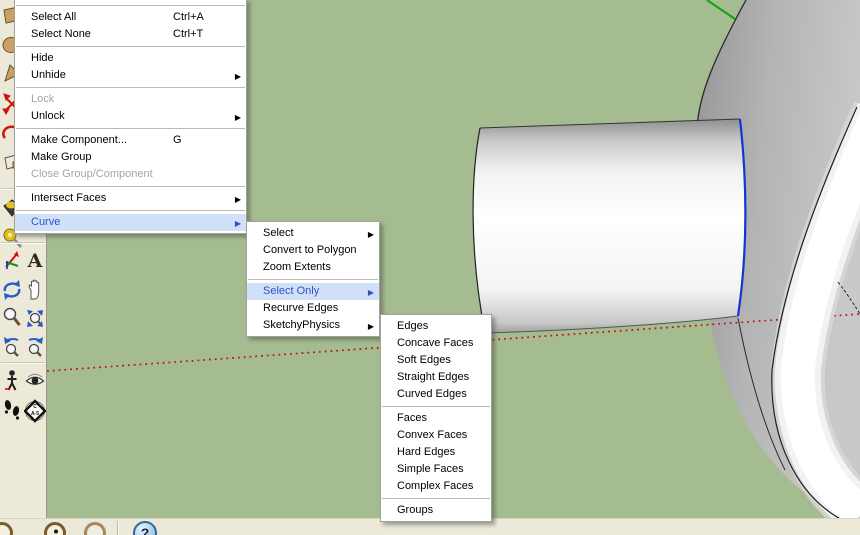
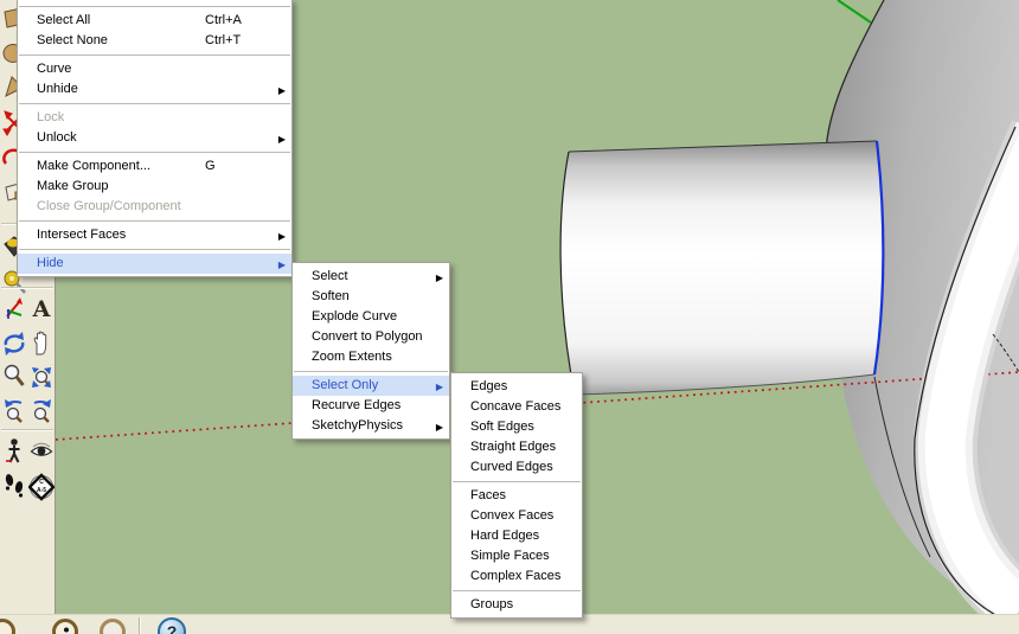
  A
  Select All
  Ctrl+A
  Select None
  Ctrl+T
- Hide
+ Curve
  Unhide
  ▶
  Lock
  Unlock
  ▶
  Make Component...
  G
  Make Group
  Close Group/Component
  Intersect Faces
  ▶
- Curve
+ Hide
  ▶
  Select
  ▶
+ Soften
+ Explode Curve
  Convert to Polygon
  Zoom Extents
  Select Only
  ▶
  Recurve Edges
  SketchyPhysics
  ▶
  Edges
  Concave Faces
  Soft Edges
  Straight Edges
  Curved Edges
  Faces
  Convex Faces
  Hard Edges
  Simple Faces
  Complex Faces
  Groups
  ?
